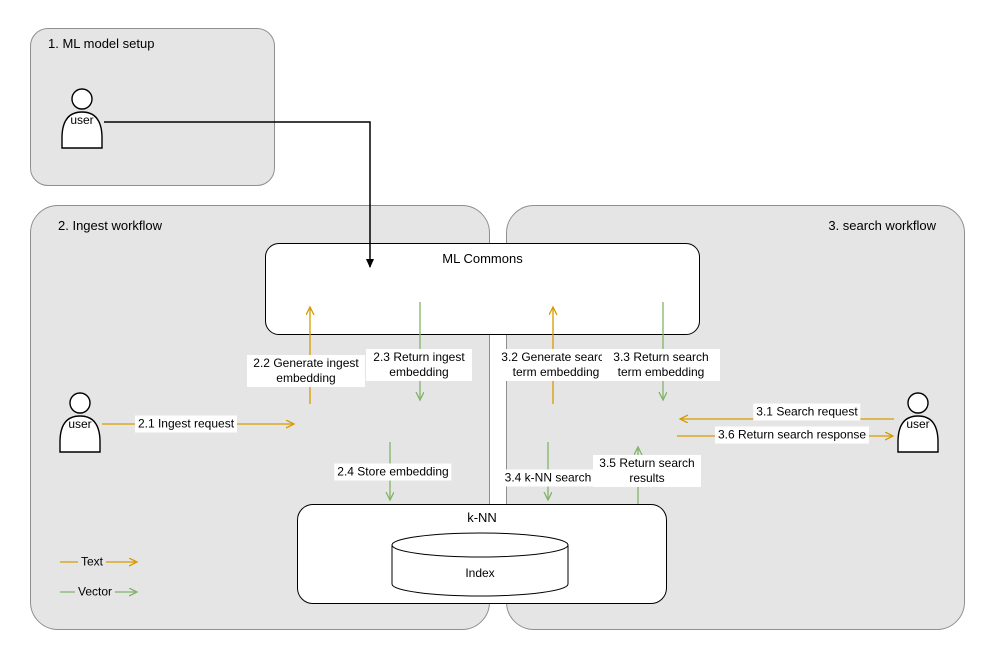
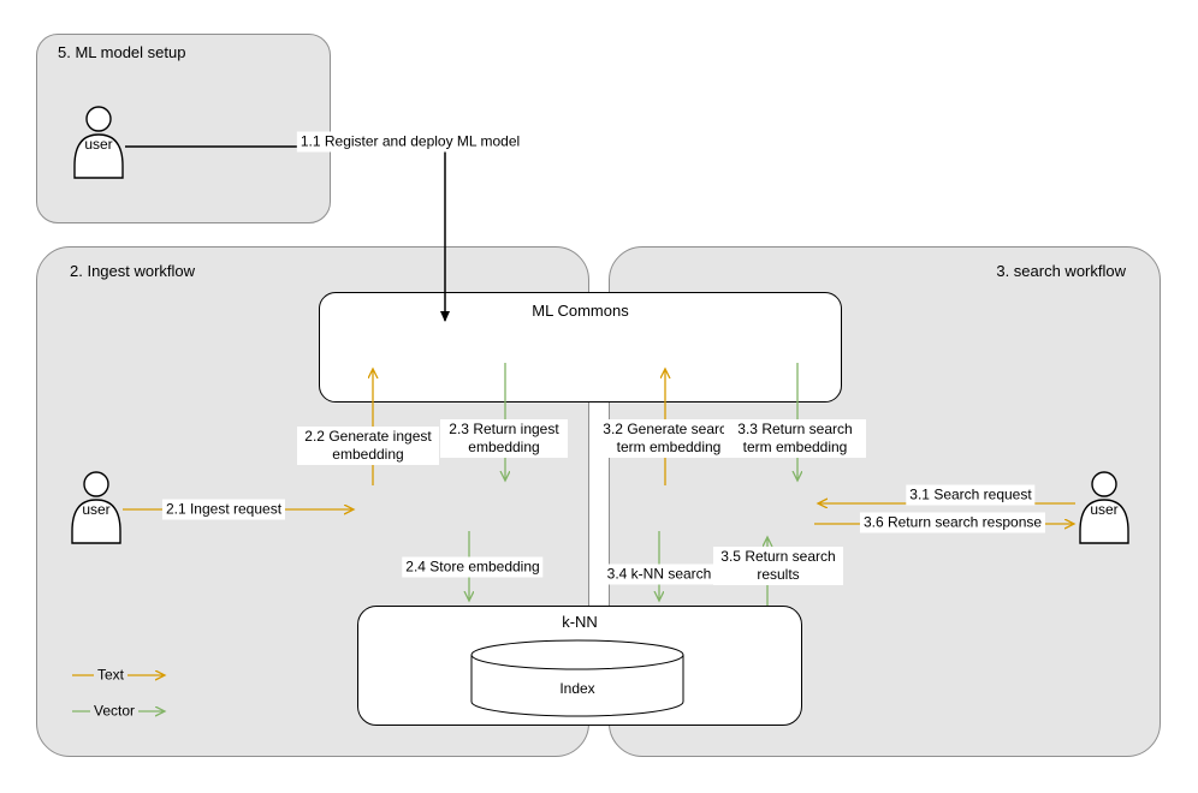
- 1. ML model setup
+ 5. ML model setup
  2. Ingest workflow
  3. search workflow
  ML Commons
  k-NN
  Index
  user
  user
  user
+ 1.1 Register and deploy ML model
  2.1 Ingest request
  2.2 Generate ingest embedding
  2.3 Return ingest embedding
  3.2 Generate sear term embedding
  3.3 Return search term embedding
  2.4 Store embedding
  3.4 k-NN search
  3.5 Return search results
  3.1 Search request
  3.6 Return search response
  Text
  Vector
